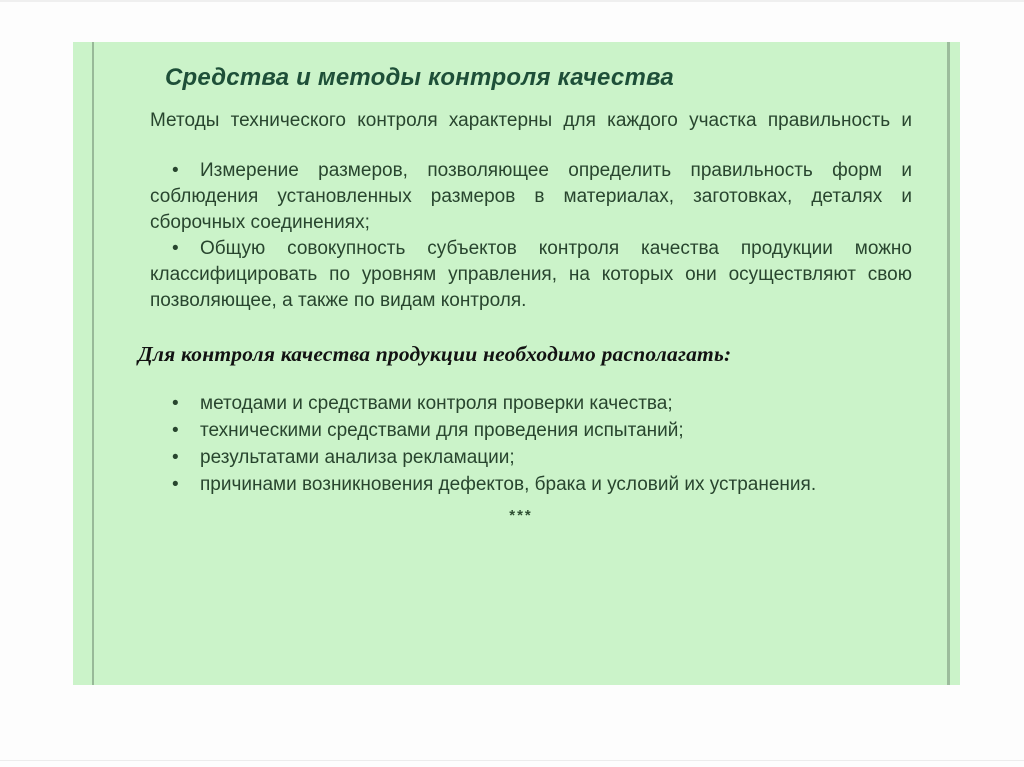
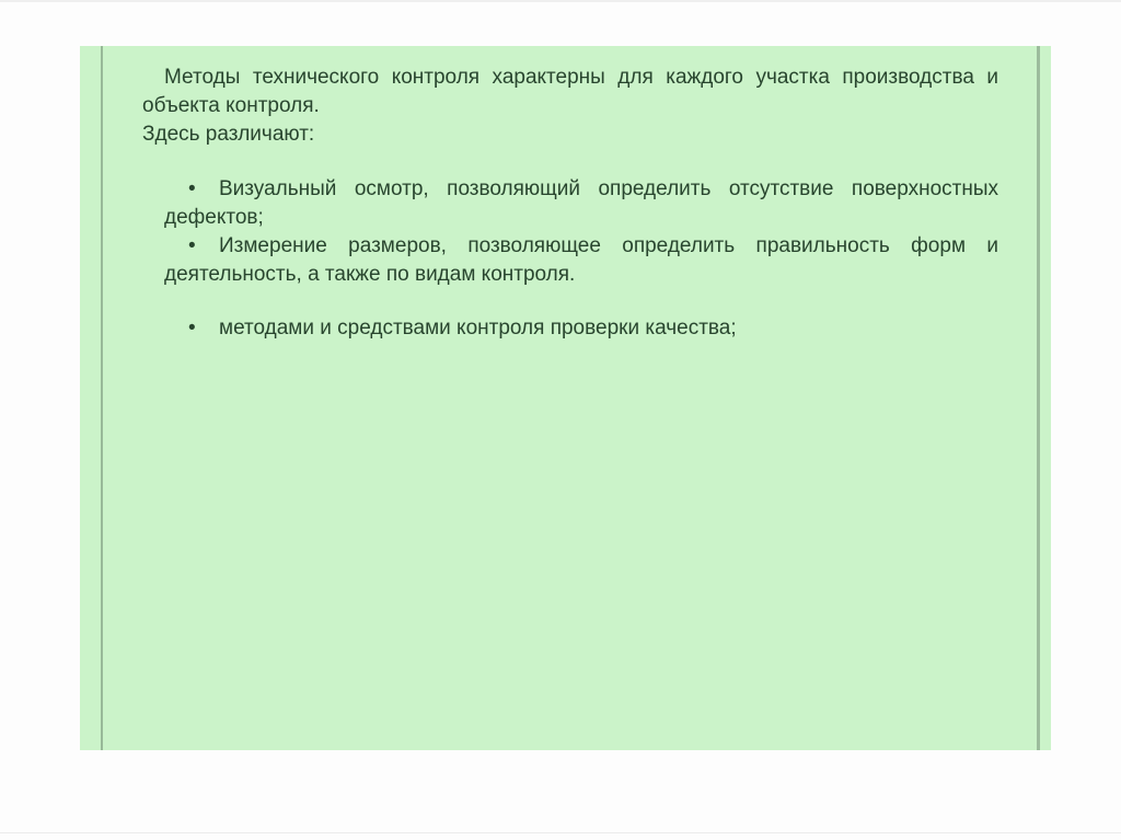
- Средства и методы контроля качества
- Методы технического контроля характерны для каждого участка правильность и
+ Методы технического контроля характерны для каждого участка производства и
+ объекта контроля.
+ Здесь различают:
+ • Визуальный осмотр, позволяющий определить отсутствие поверхностных
+ дефектов;
  • Измерение размеров, позволяющее определить правильность форм и
- соблюдения установленных размеров в материалах, заготовках, деталях и
- сборочных соединениях;
- • Общую совокупность субъектов контроля качества продукции можно
- классифицировать по уровням управления, на которых они осуществляют свою
- позволяющее, а также по видам контроля.
+ деятельность, а также по видам контроля.
- Для контроля качества продукции необходимо располагать:
  • методами и средствами контроля проверки качества;
- • техническими средствами для проведения испытаний;
- • результатами анализа рекламации;
- • причинами возникновения дефектов, брака и условий их устранения.
- ***
